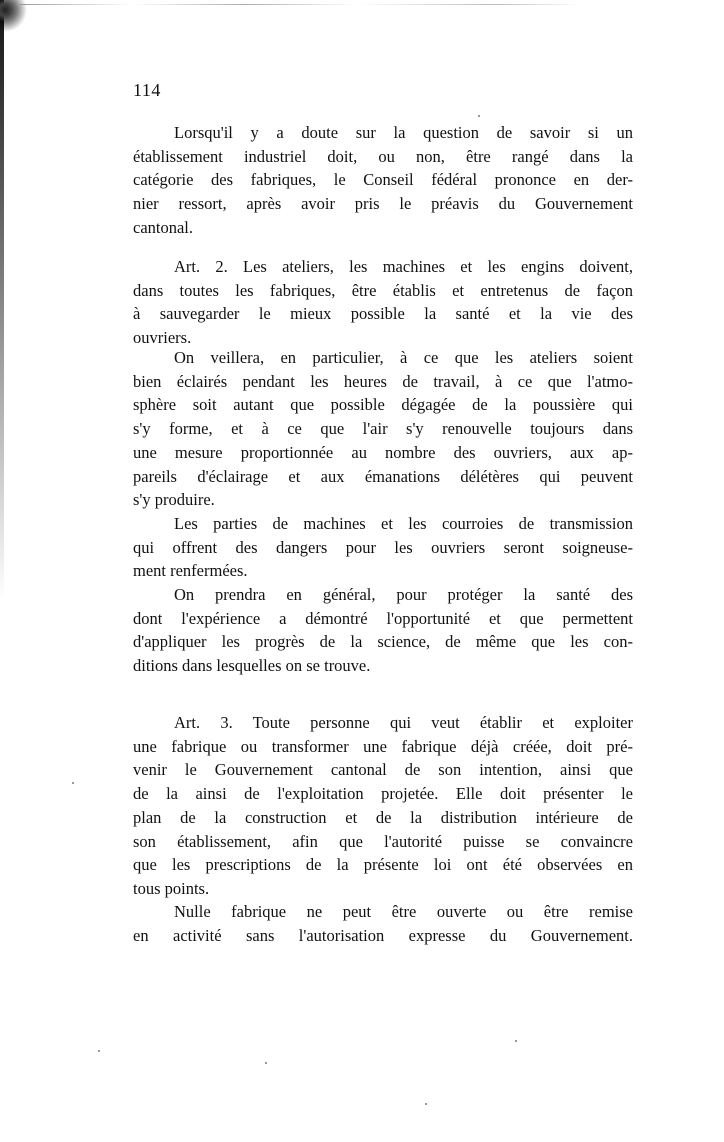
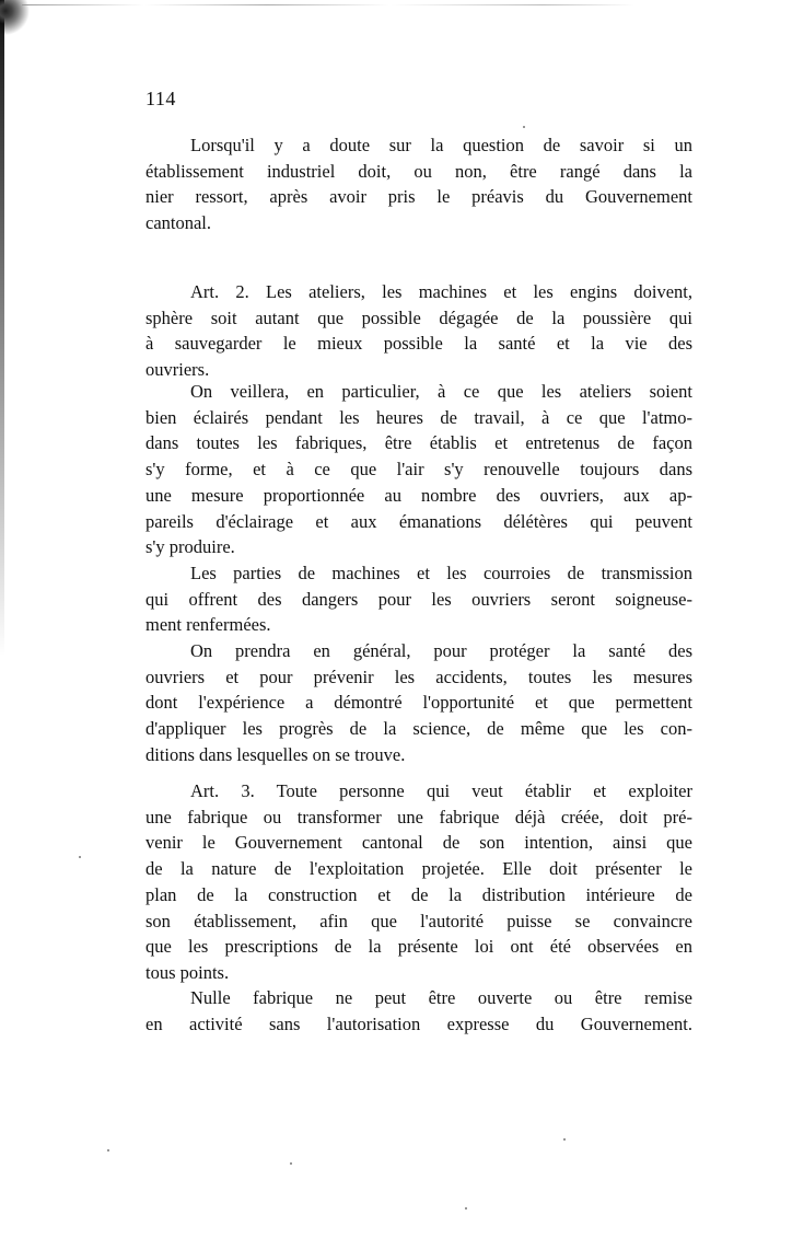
  114
  Lorsqu'il y a doute sur la question de savoir si un
  établissement industriel doit, ou non, être rangé dans la
- catégorie des fabriques, le Conseil fédéral prononce en der-
  nier ressort, après avoir pris le préavis du Gouvernement
  cantonal.
  Art. 2. Les ateliers, les machines et les engins doivent,
- dans toutes les fabriques, être établis et entretenus de façon
+ sphère soit autant que possible dégagée de la poussière qui
  à sauvegarder le mieux possible la santé et la vie des
  ouvriers.
  On veillera, en particulier, à ce que les ateliers soient
  bien éclairés pendant les heures de travail, à ce que l'atmo-
- sphère soit autant que possible dégagée de la poussière qui
+ dans toutes les fabriques, être établis et entretenus de façon
  s'y forme, et à ce que l'air s'y renouvelle toujours dans
  une mesure proportionnée au nombre des ouvriers, aux ap-
  pareils d'éclairage et aux émanations délétères qui peuvent
  s'y produire.
  Les parties de machines et les courroies de transmission
  qui offrent des dangers pour les ouvriers seront soigneuse-
  ment renfermées.
  On prendra en général, pour protéger la santé des
+ ouvriers et pour prévenir les accidents, toutes les mesures
  dont l'expérience a démontré l'opportunité et que permettent
  d'appliquer les progrès de la science, de même que les con-
  ditions dans lesquelles on se trouve.
  Art. 3. Toute personne qui veut établir et exploiter
  une fabrique ou transformer une fabrique déjà créée, doit pré-
  venir le Gouvernement cantonal de son intention, ainsi que
- de la ainsi de l'exploitation projetée. Elle doit présenter le
+ de la nature de l'exploitation projetée. Elle doit présenter le
  plan de la construction et de la distribution intérieure de
  son établissement, afin que l'autorité puisse se convaincre
  que les prescriptions de la présente loi ont été observées en
  tous points.
  Nulle fabrique ne peut être ouverte ou être remise
  en activité sans l'autorisation expresse du Gouvernement.
